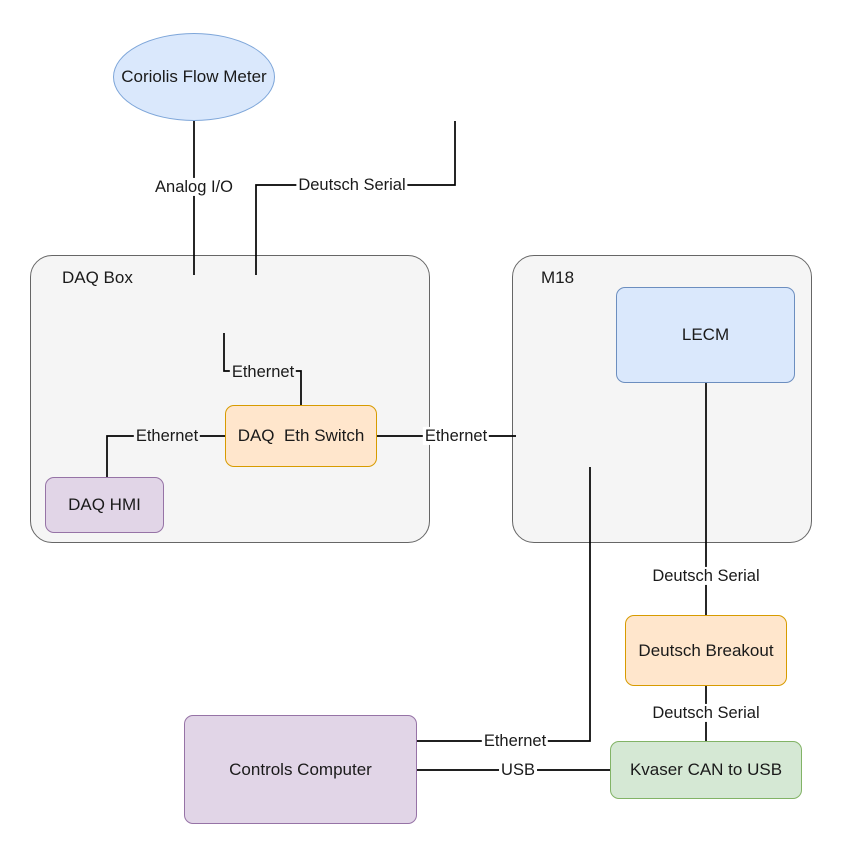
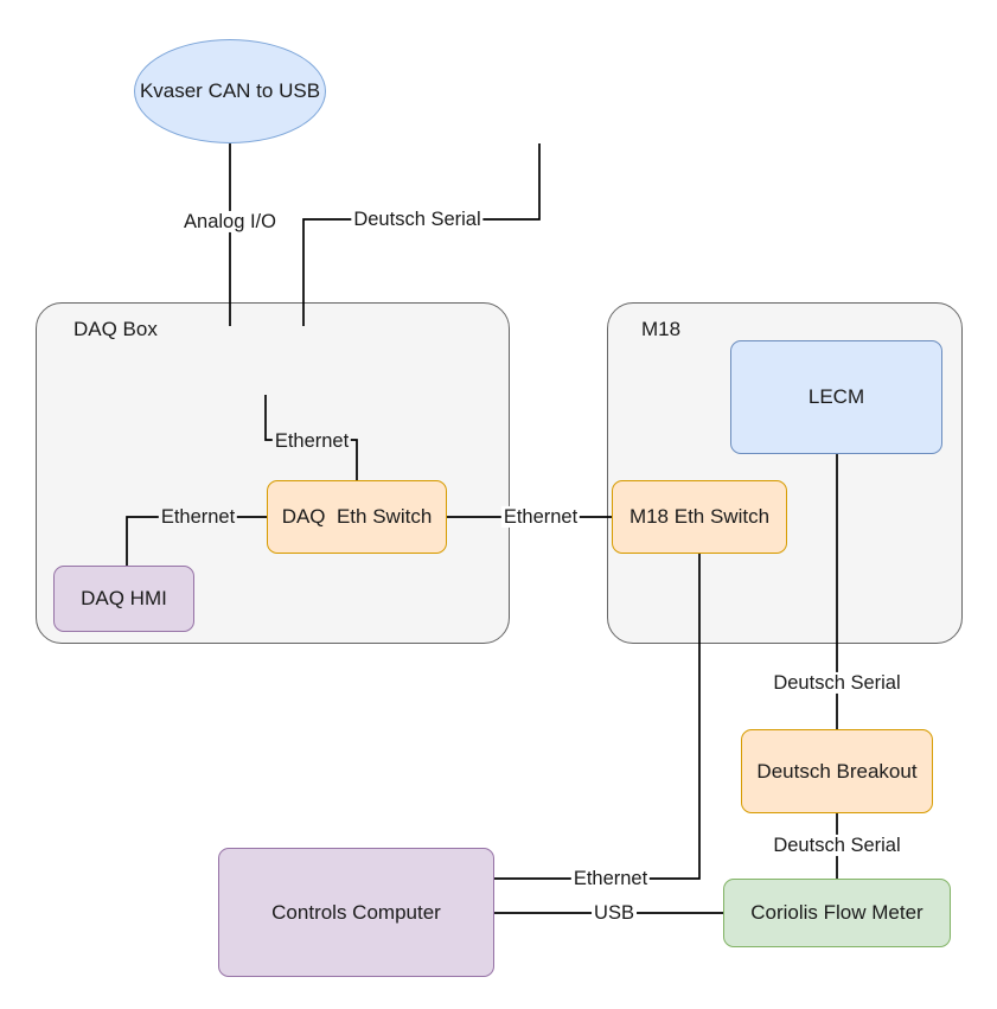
  DAQ Box
  M18
- Coriolis Flow Meter
+ Kvaser CAN to USB
  DAQ Eth Switch
  DAQ HMI
  LECM
+ M18 Eth Switch
  Deutsch Breakout
- Kvaser CAN to USB
+ Coriolis Flow Meter
  Controls Computer
  Analog I/O
  Deutsch Serial
  Ethernet
  Ethernet
  Ethernet
  Deutsch Serial
  Deutsch Serial
  Ethernet
  USB
